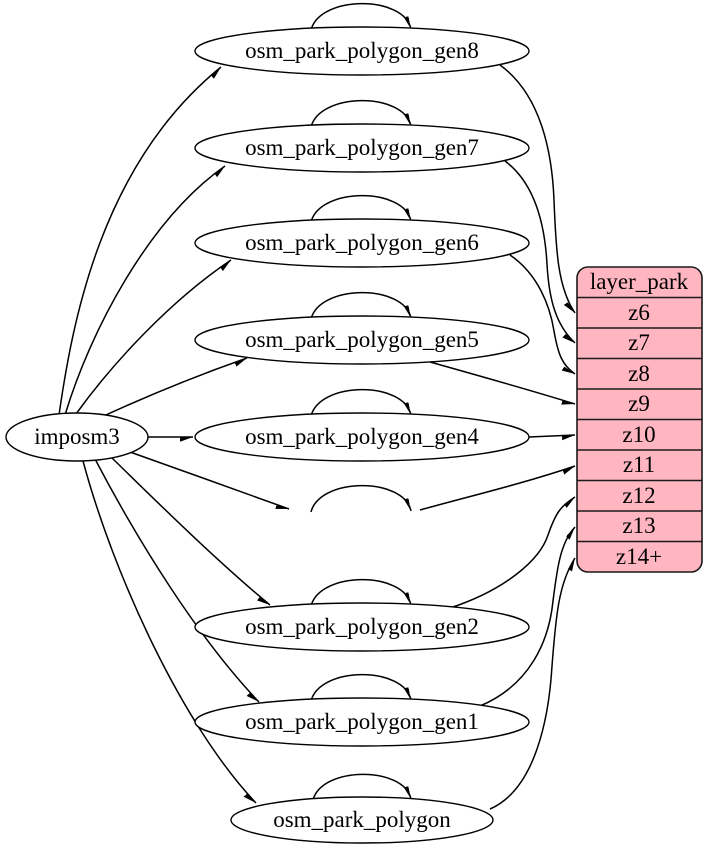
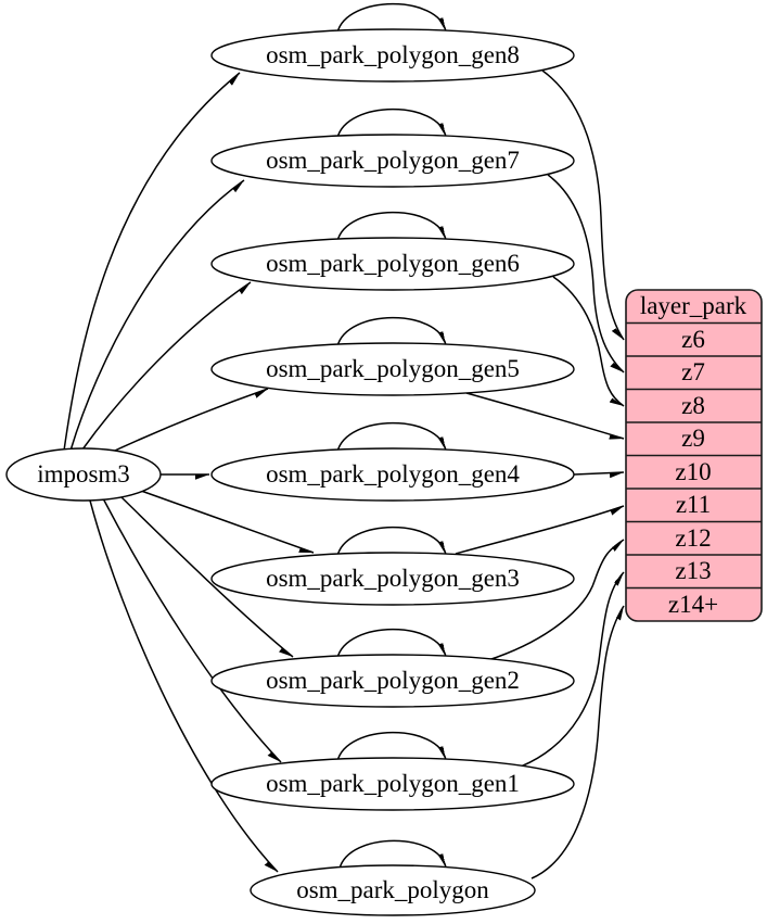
  imposm3
  osm_park_polygon_gen8
  osm_park_polygon_gen7
  osm_park_polygon_gen6
  osm_park_polygon_gen5
  osm_park_polygon_gen4
+ osm_park_polygon_gen3
  osm_park_polygon_gen2
  osm_park_polygon_gen1
  osm_park_polygon
  layer_park
  z6
  z7
  z8
  z9
  z10
  z11
  z12
  z13
  z14+
